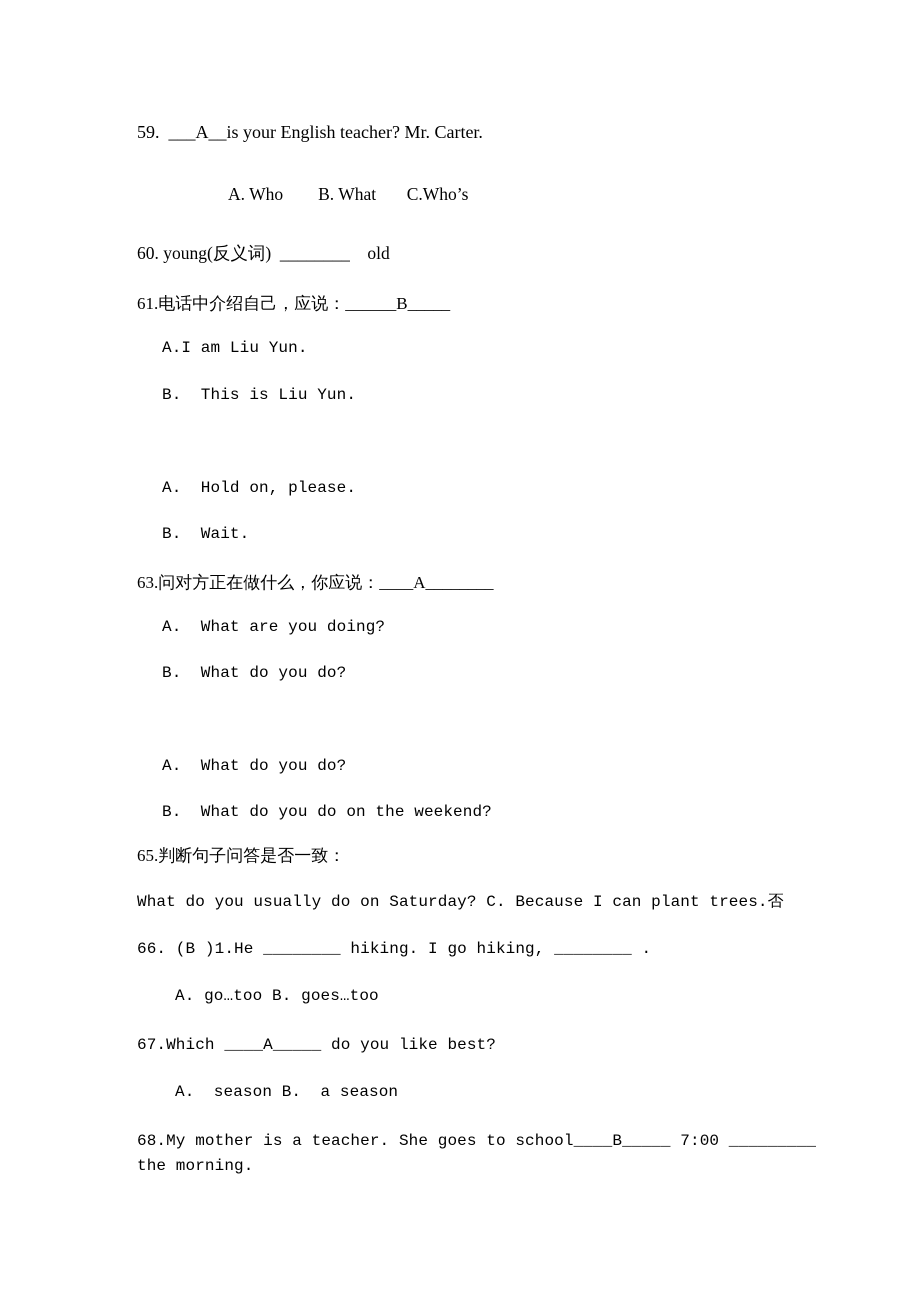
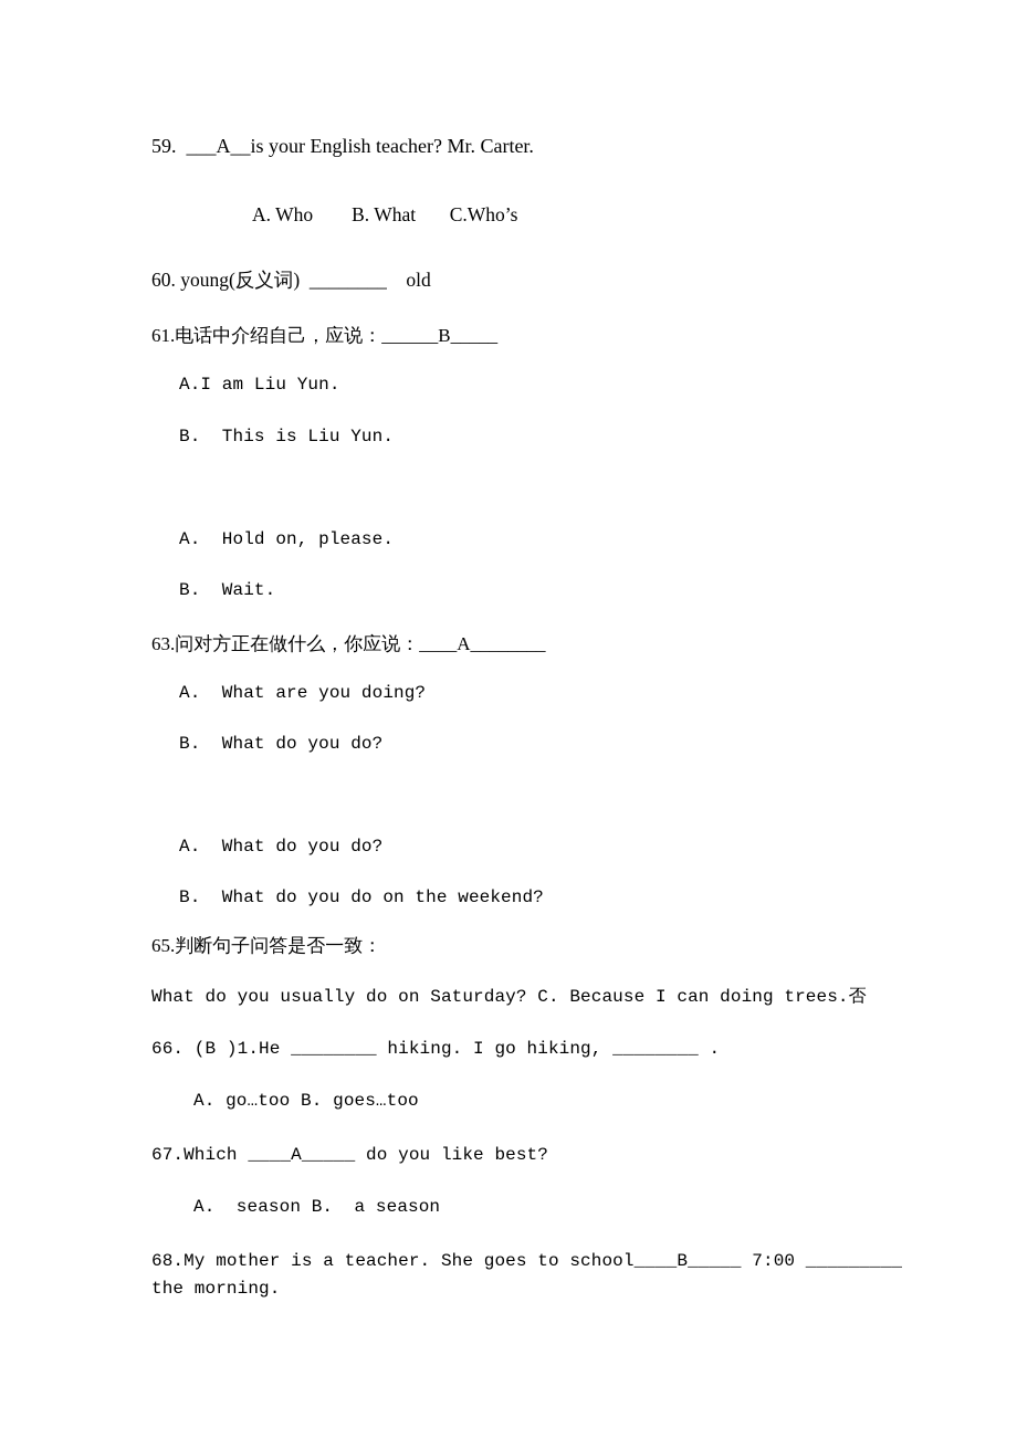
  59. ___A__is your English teacher? Mr. Carter.
  A. Who B. What C.Who’s
  60. young(反义词) ________ old
  61.电话中介绍自己，应说：______B_____
  A.I am Liu Yun.
  B. This is Liu Yun.
  A. Hold on, please.
  B. Wait.
  63.问对方正在做什么，你应说：____A________
  A. What are you doing?
  B. What do you do?
  A. What do you do?
  B. What do you do on the weekend?
  65.判断句子问答是否一致：
- What do you usually do on Saturday? C. Because I can plant trees.否
+ What do you usually do on Saturday? C. Because I can doing trees.否
  66. (B )1.He ________ hiking. I go hiking, ________ .
  A. go…too B. goes…too
  67.Which ____A_____ do you like best?
  A. season B. a season
  68.My mother is a teacher. She goes to school____B_____ 7:00 _________
  the morning.
